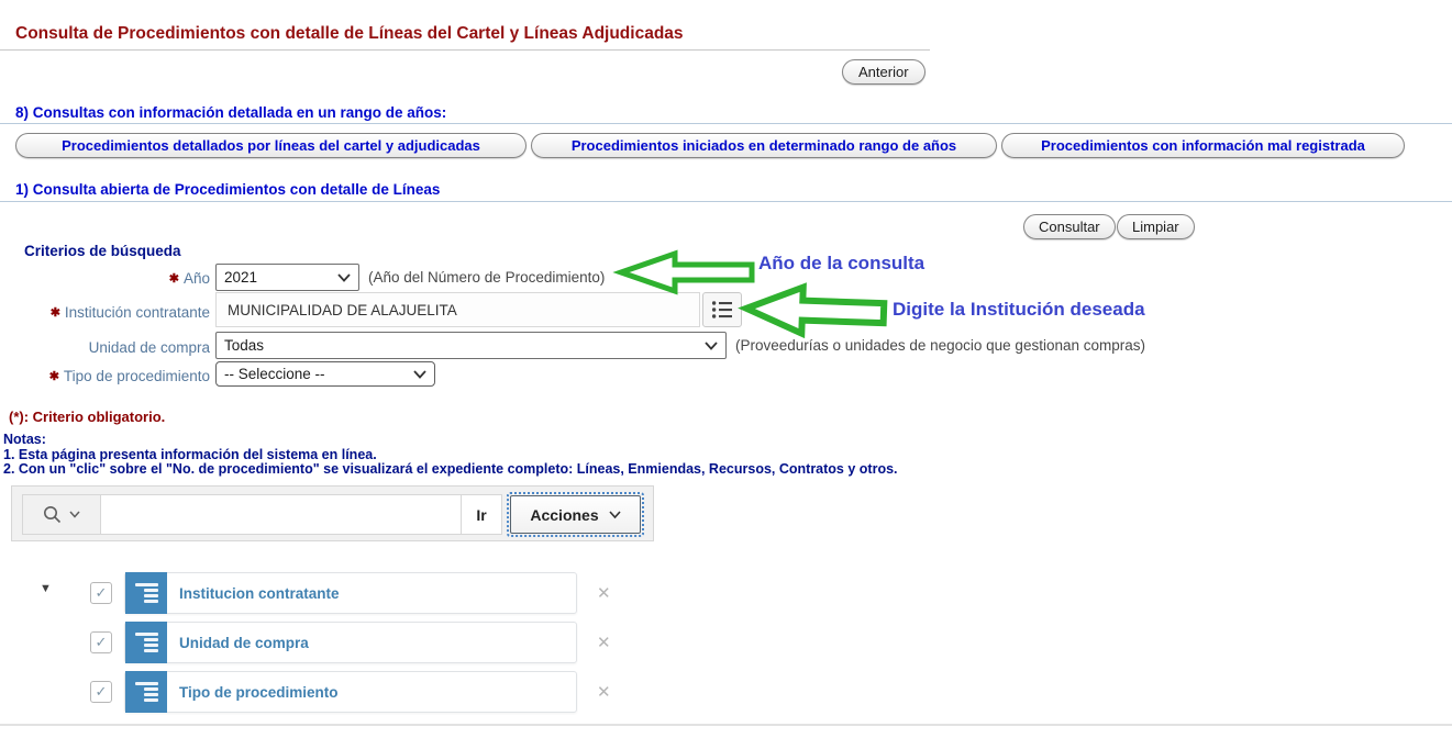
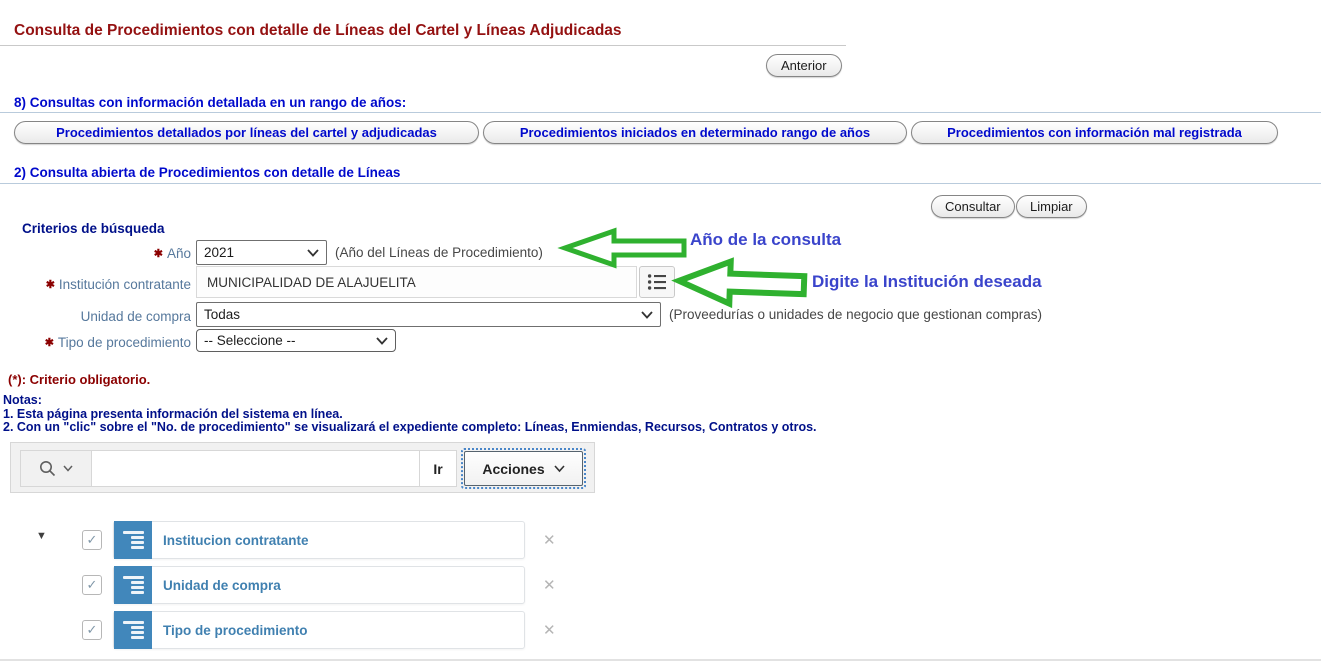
  Consulta de Procedimientos con detalle de Líneas del Cartel y Líneas Adjudicadas
  Anterior
  8) Consultas con información detallada en un rango de años:
  Procedimientos detallados por líneas del cartel y adjudicadas
  Procedimientos iniciados en determinado rango de años
  Procedimientos con información mal registrada
- 1) Consulta abierta de Procedimientos con detalle de Líneas
+ 2) Consulta abierta de Procedimientos con detalle de Líneas
  Consultar
  Limpiar
  Criterios de búsqueda
  ✱ Año
  2021
- (Año del Número de Procedimiento)
+ (Año del Líneas de Procedimiento)
  ✱ Institución contratante
  MUNICIPALIDAD DE ALAJUELITA
  Unidad de compra
  Todas
  (Proveedurías o unidades de negocio que gestionan compras)
  ✱ Tipo de procedimiento
  -- Seleccione --
  Año de la consulta
  Digite la Institución deseada
  (*): Criterio obligatorio.
  Notas:
  1. Esta página presenta información del sistema en línea.
  2. Con un "clic" sobre el "No. de procedimiento" se visualizará el expediente completo: Líneas, Enmiendas, Recursos, Contratos y otros.
  Ir
  Acciones
  ▼
  ✓
  Institucion contratante
  ✕
  ✓
  Unidad de compra
  ✕
  ✓
  Tipo de procedimiento
  ✕
